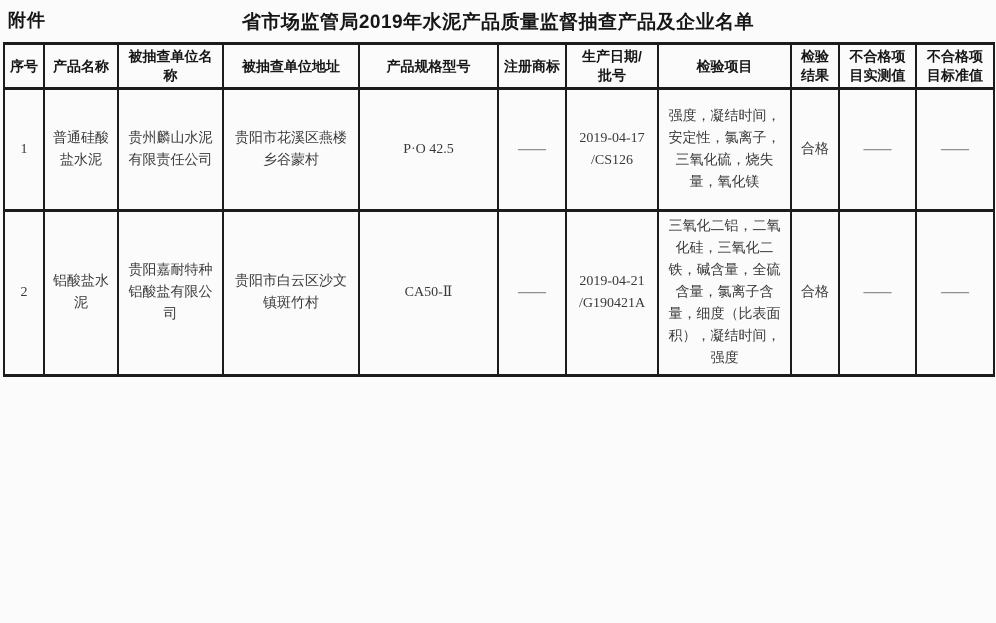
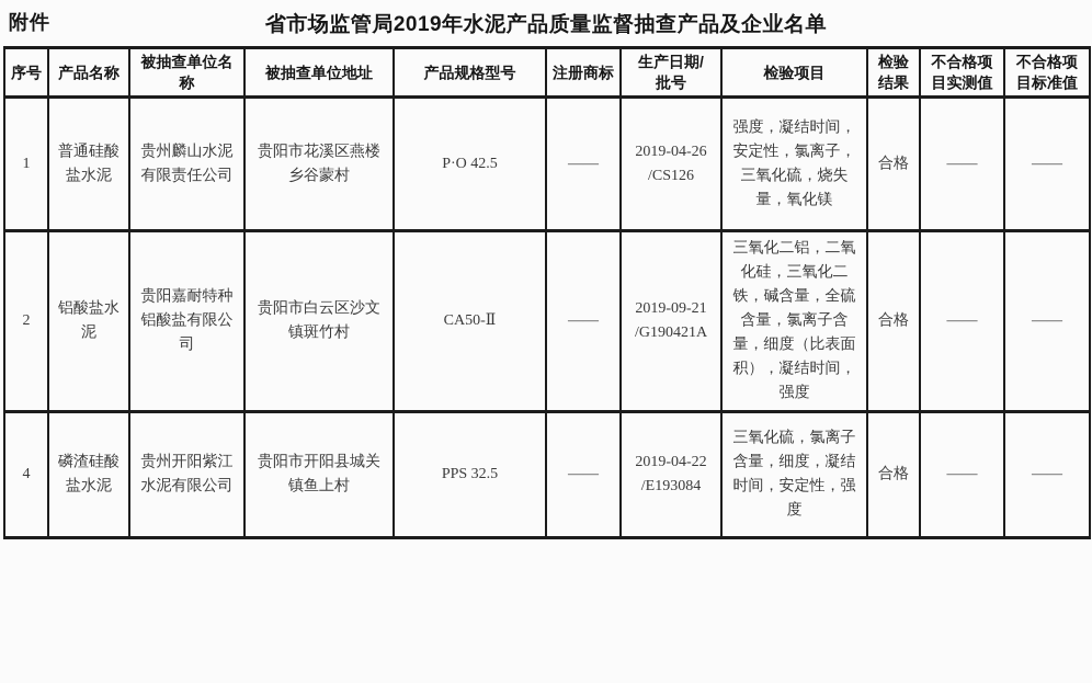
  附件
  省市场监管局2019年水泥产品质量监督抽查产品及企业名单
  序号	产品名称	被抽查单位名 称	被抽查单位地址	产品规格型号	注册商标	生产日期/ 批号	检验项目	检验 结果	不合格项 目实测值	不合格项 目标准值
- 1	普通硅酸盐水泥	贵州麟山水泥有限责任公司	贵阳市花溪区燕楼乡谷蒙村	P·O 42.5	——	2019-04-17 /CS126	强度，凝结时间，安定性，氯离子，三氧化硫，烧失量，氧化镁	合格	——	——
+ 1	普通硅酸盐水泥	贵州麟山水泥有限责任公司	贵阳市花溪区燕楼乡谷蒙村	P·O 42.5	——	2019-04-26 /CS126	强度，凝结时间，安定性，氯离子，三氧化硫，烧失量，氧化镁	合格	——	——
- 2	铝酸盐水泥	贵阳嘉耐特种铝酸盐有限公司	贵阳市白云区沙文镇斑竹村	CA50-Ⅱ	——	2019-04-21 /G190421A	三氧化二铝，二氧化硅，三氧化二铁，碱含量，全硫含量，氯离子含量，细度（比表面积），凝结时间，强度	合格	——	——
+ 2	铝酸盐水泥	贵阳嘉耐特种铝酸盐有限公司	贵阳市白云区沙文镇斑竹村	CA50-Ⅱ	——	2019-09-21 /G190421A	三氧化二铝，二氧化硅，三氧化二铁，碱含量，全硫含量，氯离子含量，细度（比表面积），凝结时间，强度	合格	——	——
+ 4	磷渣硅酸盐水泥	贵州开阳紫江水泥有限公司	贵阳市开阳县城关镇鱼上村	PPS 32.5	——	2019-04-22 /E193084	三氧化硫，氯离子含量，细度，凝结时间，安定性，强度	合格	——	——
